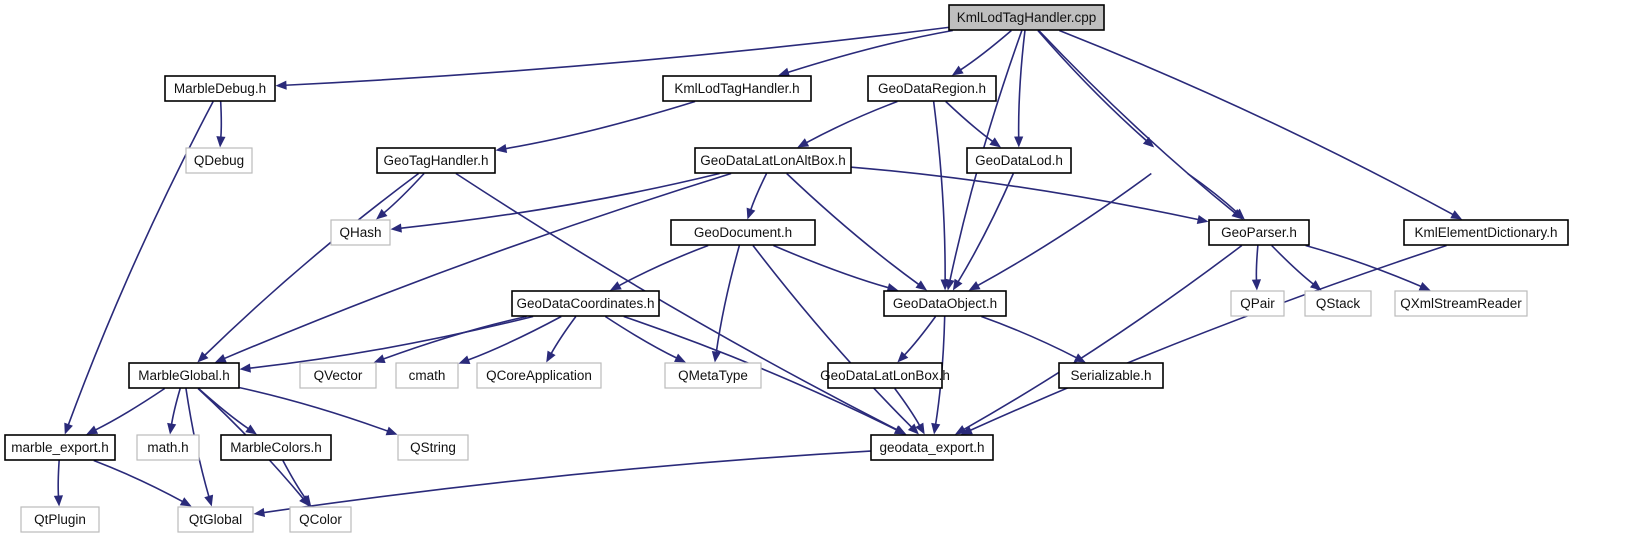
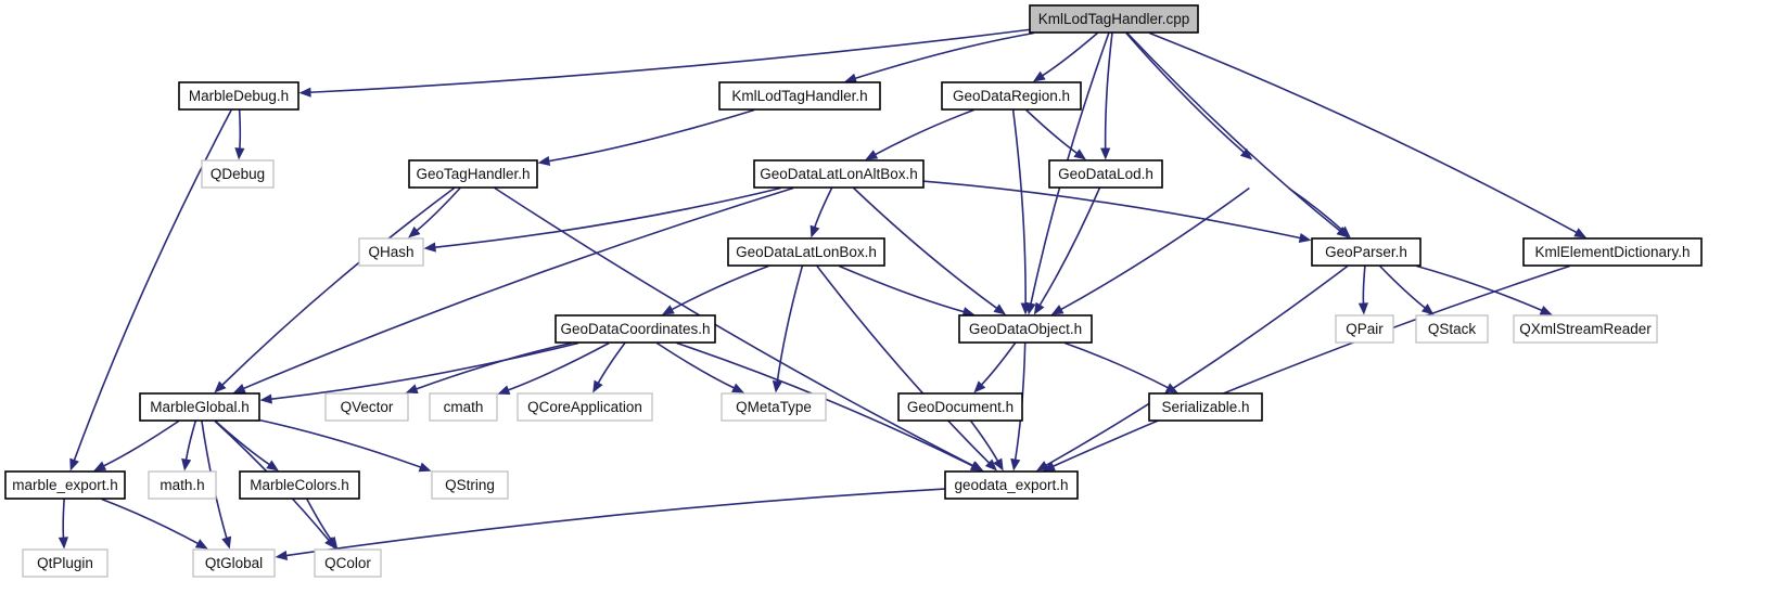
  KmlLodTagHandler.cpp
  MarbleDebug.h
  KmlLodTagHandler.h
  GeoDataRegion.h
  QDebug
  GeoTagHandler.h
  GeoDataLatLonAltBox.h
  GeoDataLod.h
  QHash
- GeoDocument.h
+ GeoDataLatLonBox.h
  GeoParser.h
  KmlElementDictionary.h
  GeoDataCoordinates.h
  GeoDataObject.h
  QPair
  QStack
  QXmlStreamReader
  MarbleGlobal.h
  QVector
  cmath
  QCoreApplication
  QMetaType
- GeoDataLatLonBox.h
+ GeoDocument.h
  Serializable.h
  marble_export.h
  math.h
  MarbleColors.h
  QString
  geodata_export.h
  QtPlugin
  QtGlobal
  QColor
